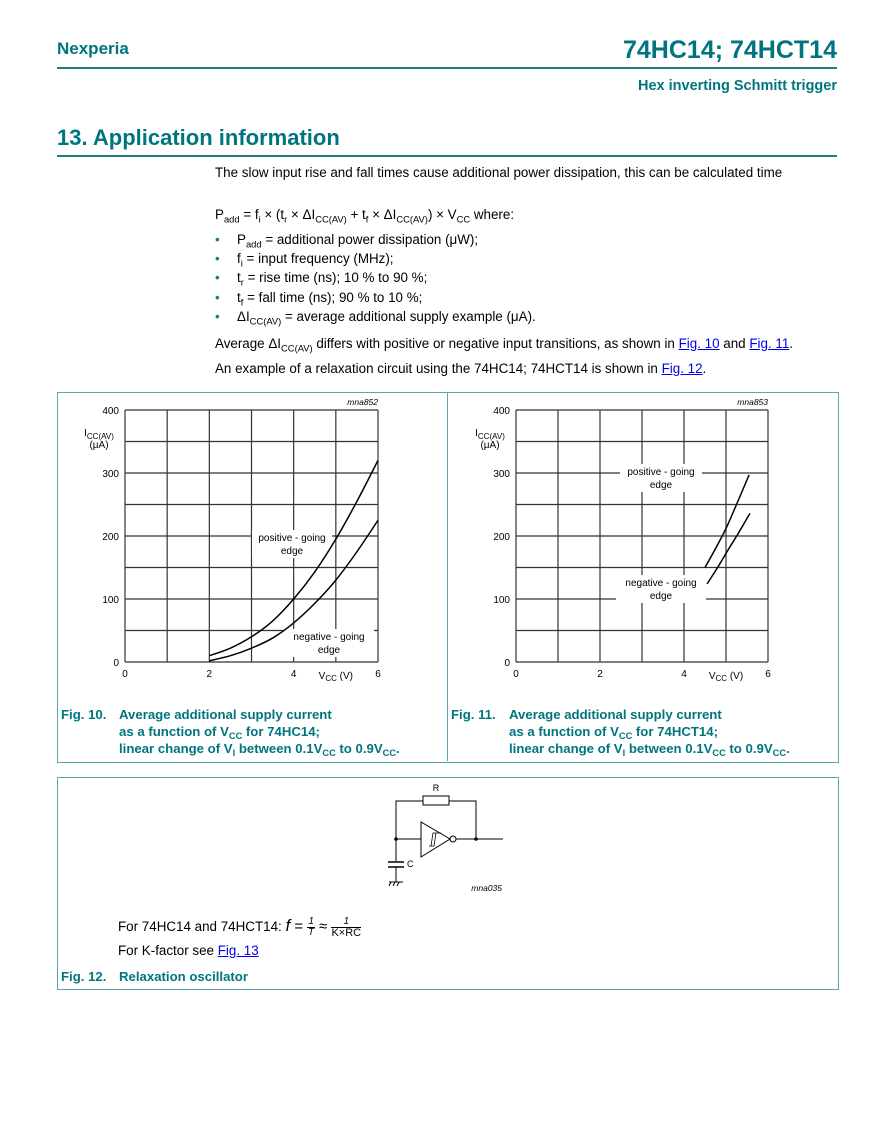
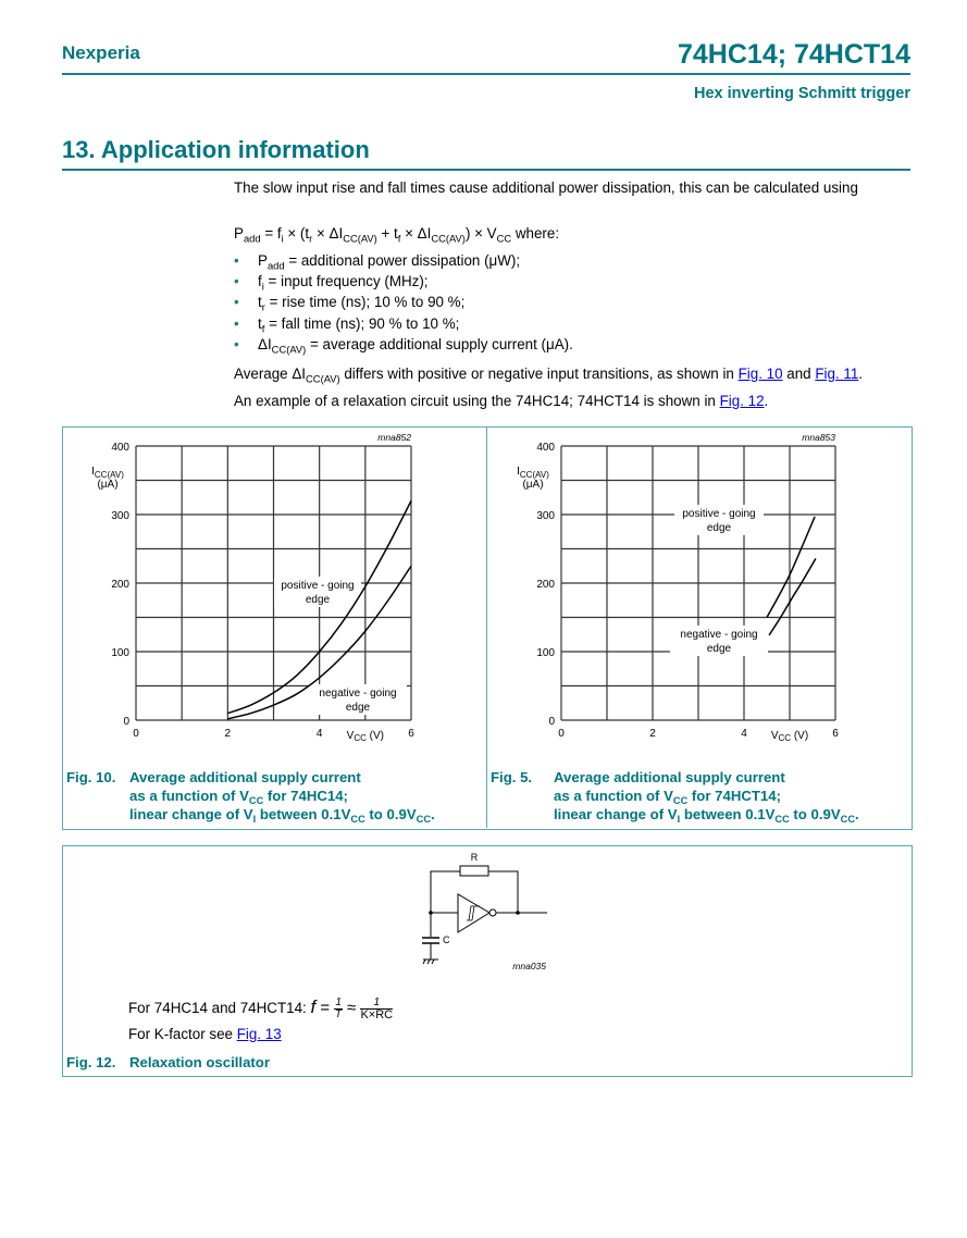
  Nexperia
  74HC14; 74HCT14
  Hex inverting Schmitt trigger
  13. Application information
- The slow input rise and fall times cause additional power dissipation, this can be calculated time
+ The slow input rise and fall times cause additional power dissipation, this can be calculated using
  Padd = fi × (tr × ΔICC(AV) + tf × ΔICC(AV)) × VCC where:
  •
  Padd = additional power dissipation (μW);
  •
  fi = input frequency (MHz);
  •
  tr = rise time (ns); 10 % to 90 %;
  •
  tf = fall time (ns); 90 % to 10 %;
  •
- ΔICC(AV) = average additional supply example (μA).
+ ΔICC(AV) = average additional supply current (μA).
  Average ΔICC(AV) differs with positive or negative input transitions, as shown in Fig. 10 and Fig. 11.
  An example of a relaxation circuit using the 74HC14; 74HCT14 is shown in Fig. 12.
  positive - going
  edge
  negative - going
  edge
  0
  100
  200
  300
  400
  0
  2
  4
  6
  ICC(AV)
  (μA)
  VCC (V)
  mna852
  positive - going
  edge
  negative - going
  edge
  0
  100
  200
  300
  400
  0
  2
  4
  6
  ICC(AV)
  (μA)
  VCC (V)
  mna853
  Fig. 10.
  Average additional supply current
  as a function of VCC for 74HC14;
  linear change of VI between 0.1VCC to 0.9VCC.
- Fig. 11.
+ Fig. 5.
  Average additional supply current
  as a function of VCC for 74HCT14;
  linear change of VI between 0.1VCC to 0.9VCC.
  R
  C
  mna035
  For 74HC14 and 74HCT14: f =
  1
  T
  ≈
  1
  K×RC
  For K-factor see Fig. 13
  Fig. 12.
  Relaxation oscillator
